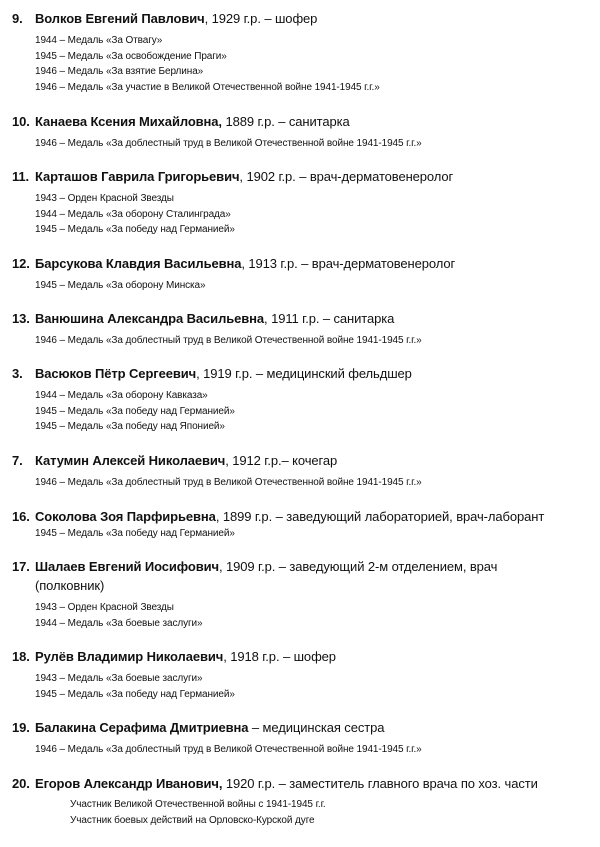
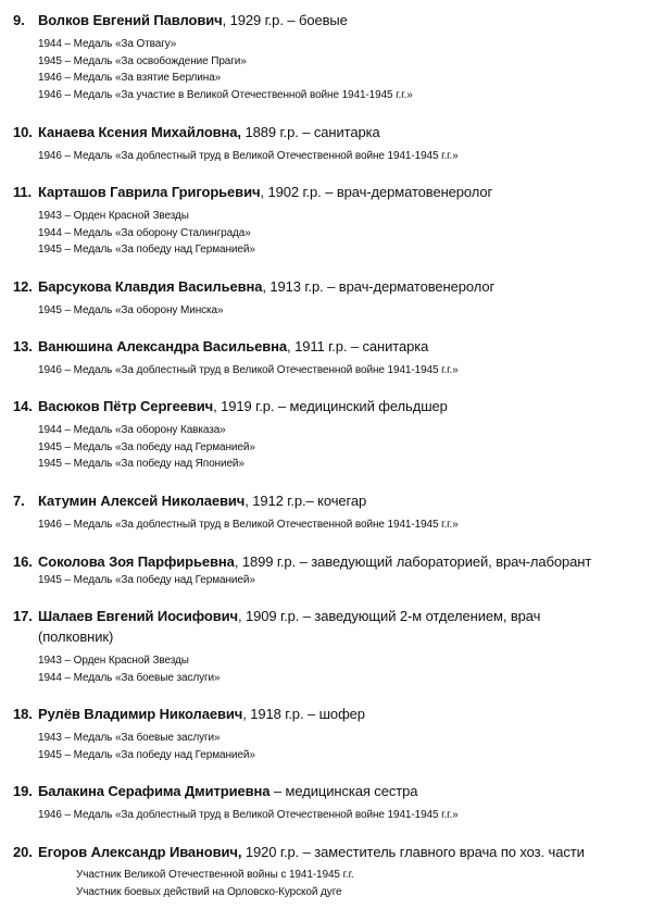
  9.
- Волков Евгений Павлович, 1929 г.р. – шофер
+ Волков Евгений Павлович, 1929 г.р. – боевые
  1944 – Медаль «За Отвагу»
  1945 – Медаль «За освобождение Праги»
  1946 – Медаль «За взятие Берлина»
  1946 – Медаль «За участие в Великой Отечественной войне 1941-1945 г.г.»
  10.
  Канаева Ксения Михайловна, 1889 г.р. – санитарка
  1946 – Медаль «За доблестный труд в Великой Отечественной войне 1941-1945 г.г.»
  11.
  Карташов Гаврила Григорьевич, 1902 г.р. – врач-дерматовенеролог
  1943 – Орден Красной Звезды
  1944 – Медаль «За оборону Сталинграда»
  1945 – Медаль «За победу над Германией»
  12.
  Барсукова Клавдия Васильевна, 1913 г.р. – врач-дерматовенеролог
  1945 – Медаль «За оборону Минска»
  13.
  Ванюшина Александра Васильевна, 1911 г.р. – санитарка
  1946 – Медаль «За доблестный труд в Великой Отечественной войне 1941-1945 г.г.»
- 3.
+ 14.
  Васюков Пётр Сергеевич, 1919 г.р. – медицинский фельдшер
  1944 – Медаль «За оборону Кавказа»
  1945 – Медаль «За победу над Германией»
  1945 – Медаль «За победу над Японией»
  7.
  Катумин Алексей Николаевич, 1912 г.р.– кочегар
  1946 – Медаль «За доблестный труд в Великой Отечественной войне 1941-1945 г.г.»
  16.
  Соколова Зоя Парфирьевна, 1899 г.р. – заведующий лабораторией, врач-лаборант
  1945 – Медаль «За победу над Германией»
  17.
  Шалаев Евгений Иосифович, 1909 г.р. – заведующий 2-м отделением, врач (полковник)
  1943 – Орден Красной Звезды
  1944 – Медаль «За боевые заслуги»
  18.
  Рулёв Владимир Николаевич, 1918 г.р. – шофер
  1943 – Медаль «За боевые заслуги»
  1945 – Медаль «За победу над Германией»
  19.
  Балакина Серафима Дмитриевна – медицинская сестра
  1946 – Медаль «За доблестный труд в Великой Отечественной войне 1941-1945 г.г.»
  20.
  Егоров Александр Иванович, 1920 г.р. – заместитель главного врача по хоз. части
  Участник Великой Отечественной войны с 1941-1945 г.г.
  Участник боевых действий на Орловско-Курской дуге
